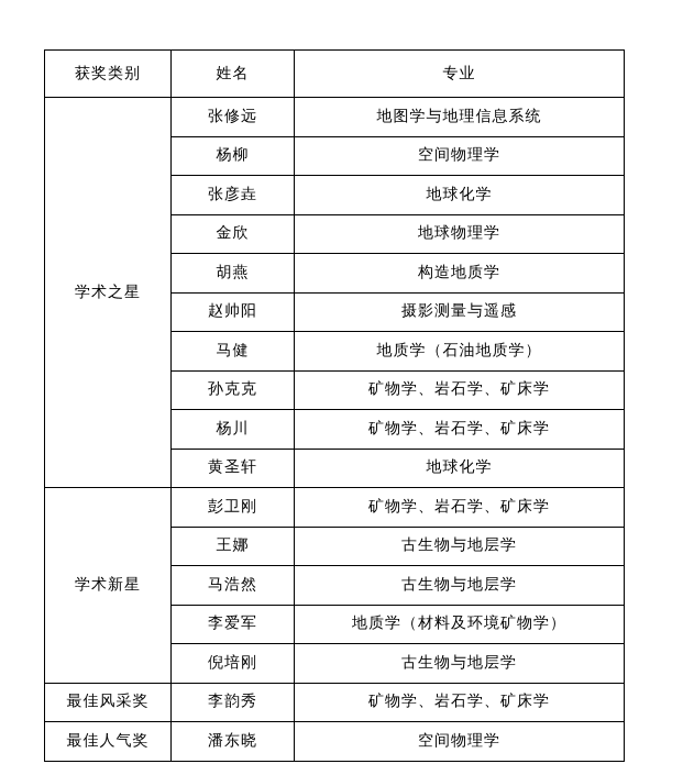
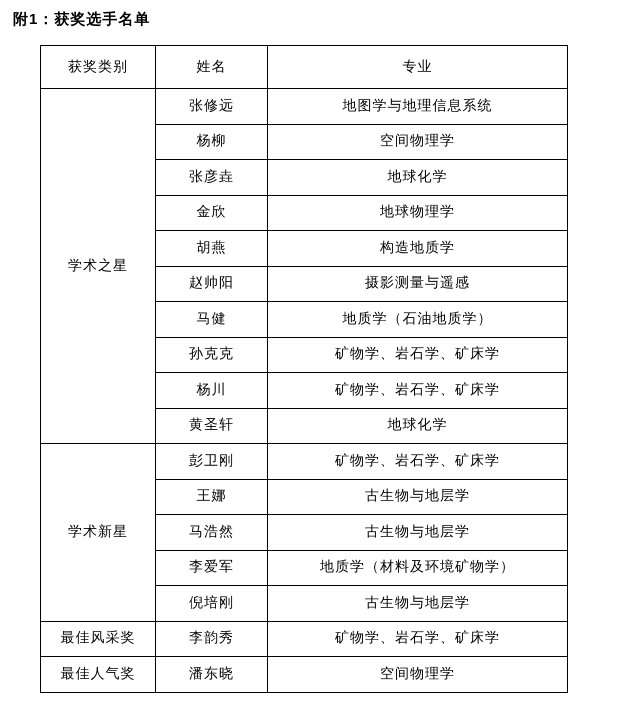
+ 附1：获奖选手名单
  获奖类别	姓名	专业
  学术之星	张修远	地图学与地理信息系统
  杨柳	空间物理学
  张彦垚	地球化学
  金欣	地球物理学
  胡燕	构造地质学
  赵帅阳	摄影测量与遥感
  马健	地质学（石油地质学）
  孙克克	矿物学、岩石学、矿床学
  杨川	矿物学、岩石学、矿床学
  黄圣轩	地球化学
  学术新星	彭卫刚	矿物学、岩石学、矿床学
  王娜	古生物与地层学
  马浩然	古生物与地层学
  李爱军	地质学（材料及环境矿物学）
  倪培刚	古生物与地层学
  最佳风采奖	李韵秀	矿物学、岩石学、矿床学
  最佳人气奖	潘东晓	空间物理学
